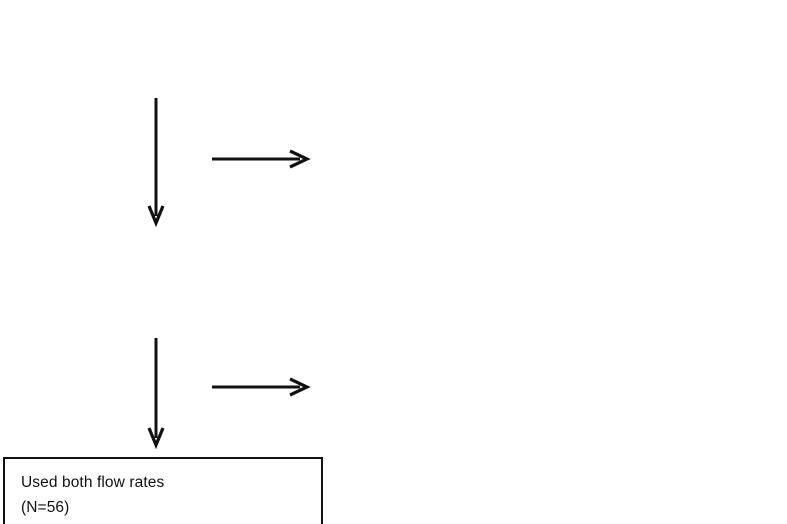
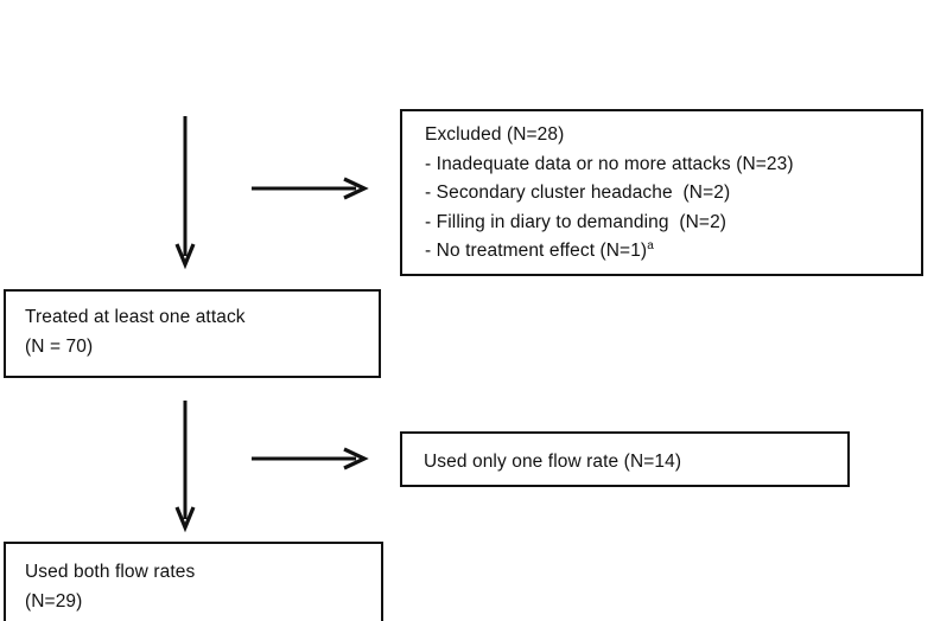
+ Excluded (N=28) - Inadequate data or no more attacks (N=23) - Secondary cluster headache (N=2) - Filling in diary to demanding (N=2) - No treatment effect (N=1)a
+ Treated at least one attack (N = 70)
+ Used only one flow rate (N=14)
- Used both flow rates (N=56)
+ Used both flow rates (N=29)
